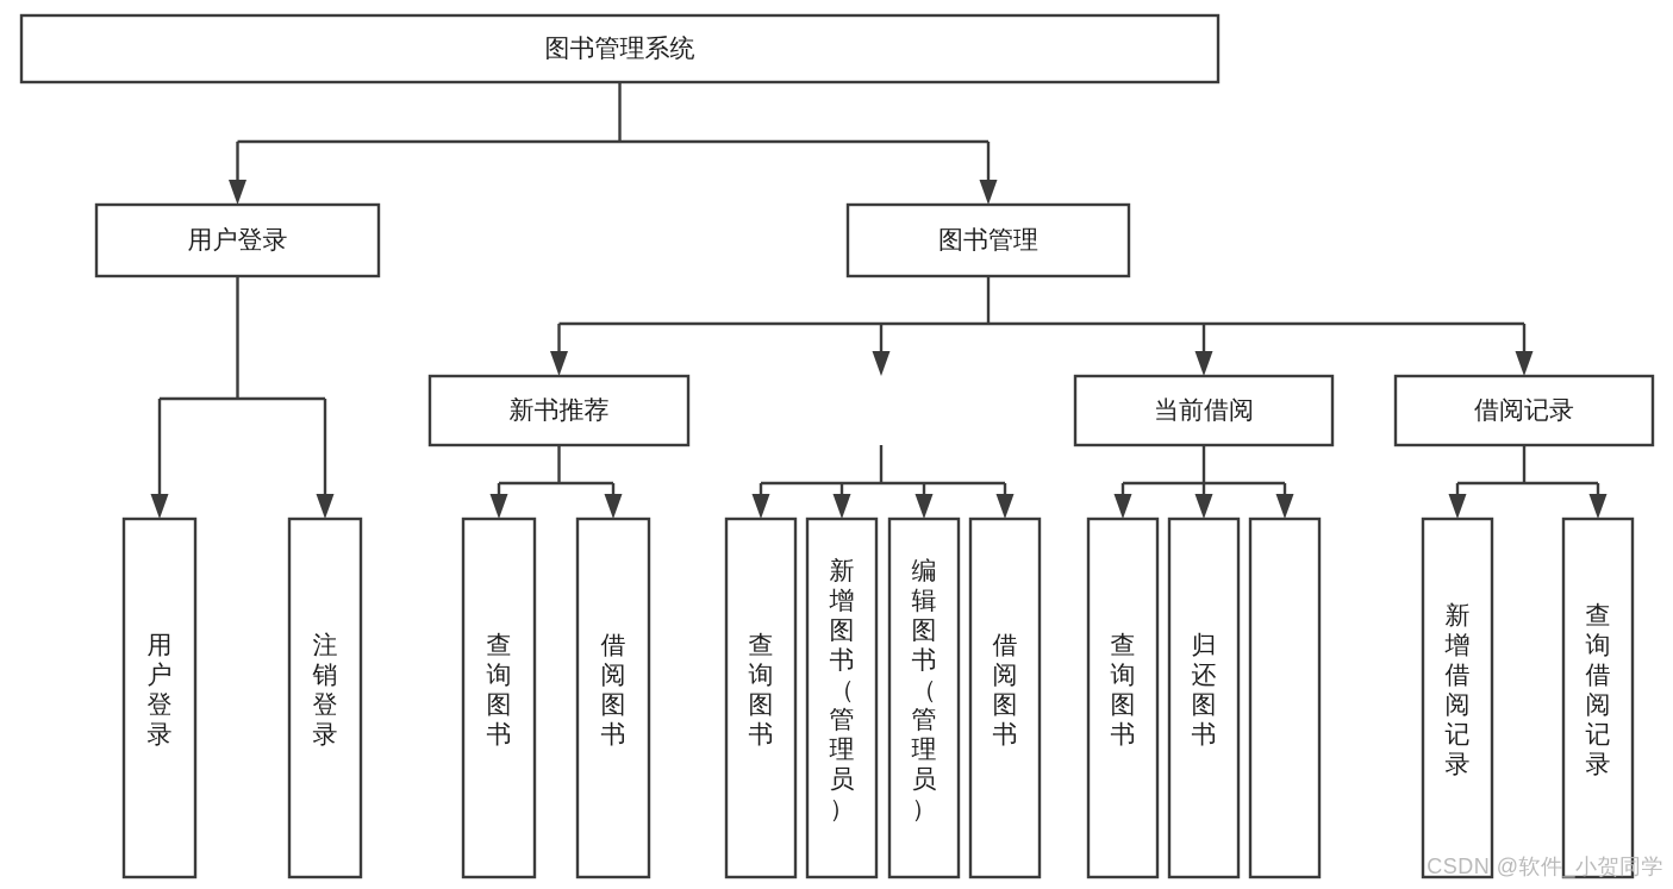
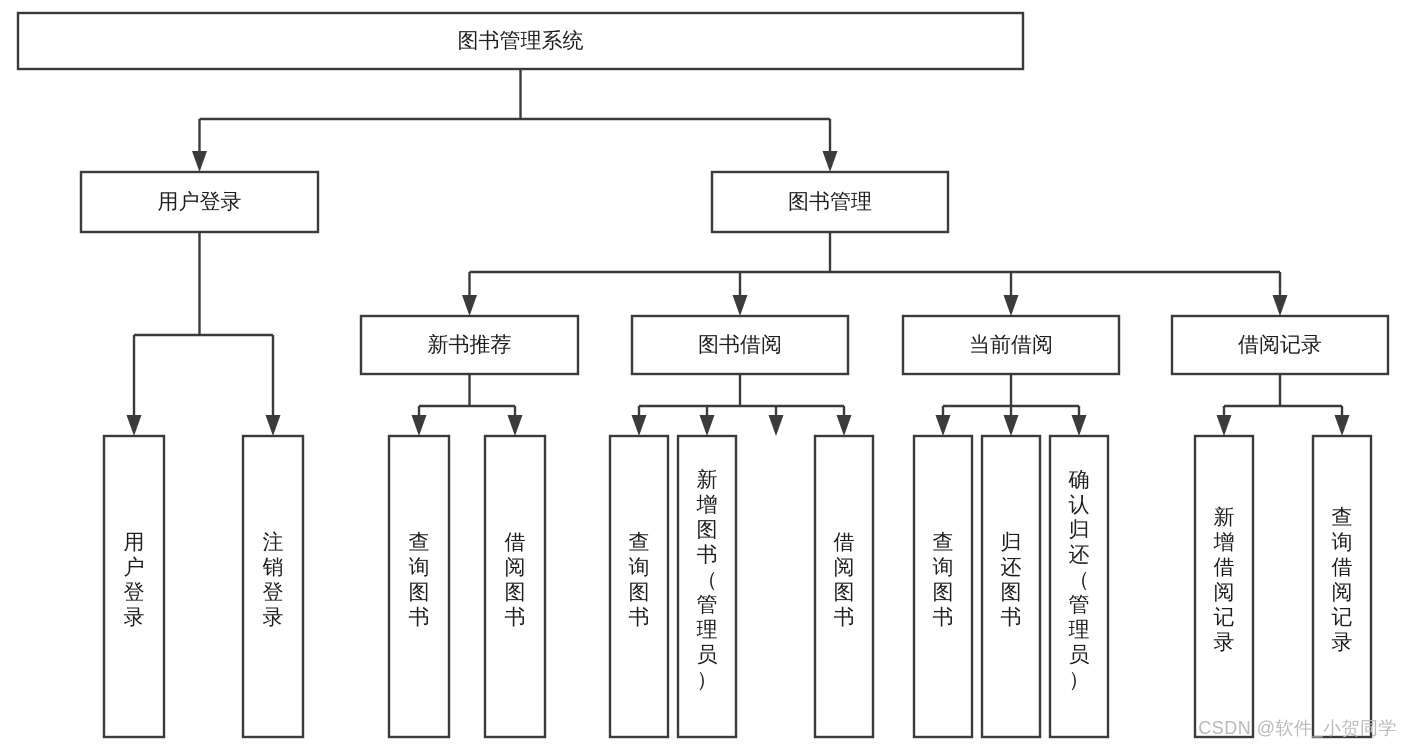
  图书管理系统
  用户登录
  图书管理
  新书推荐
+ 图书借阅
  当前借阅
  借阅记录
  用户登录
  注销登录
  查询图书
  借阅图书
  查询图书
  新增图书（管理员）
- 编辑图书（管理员）
  借阅图书
  查询图书
  归还图书
+ 确认归还（管理员）
  新增借阅记录
  查询借阅记录
  CSDN @软件_小贺同学
